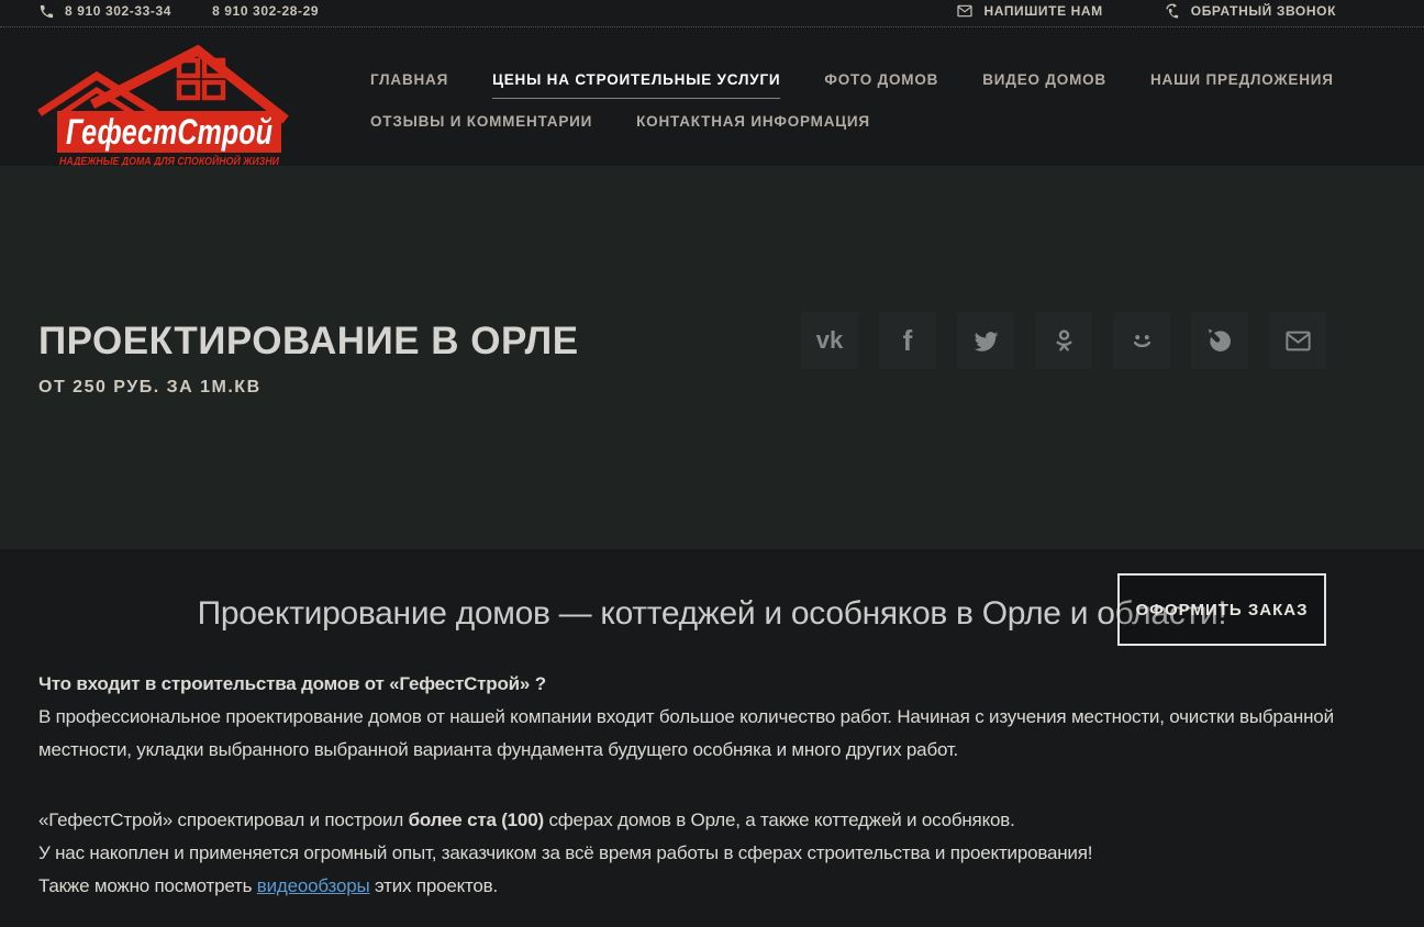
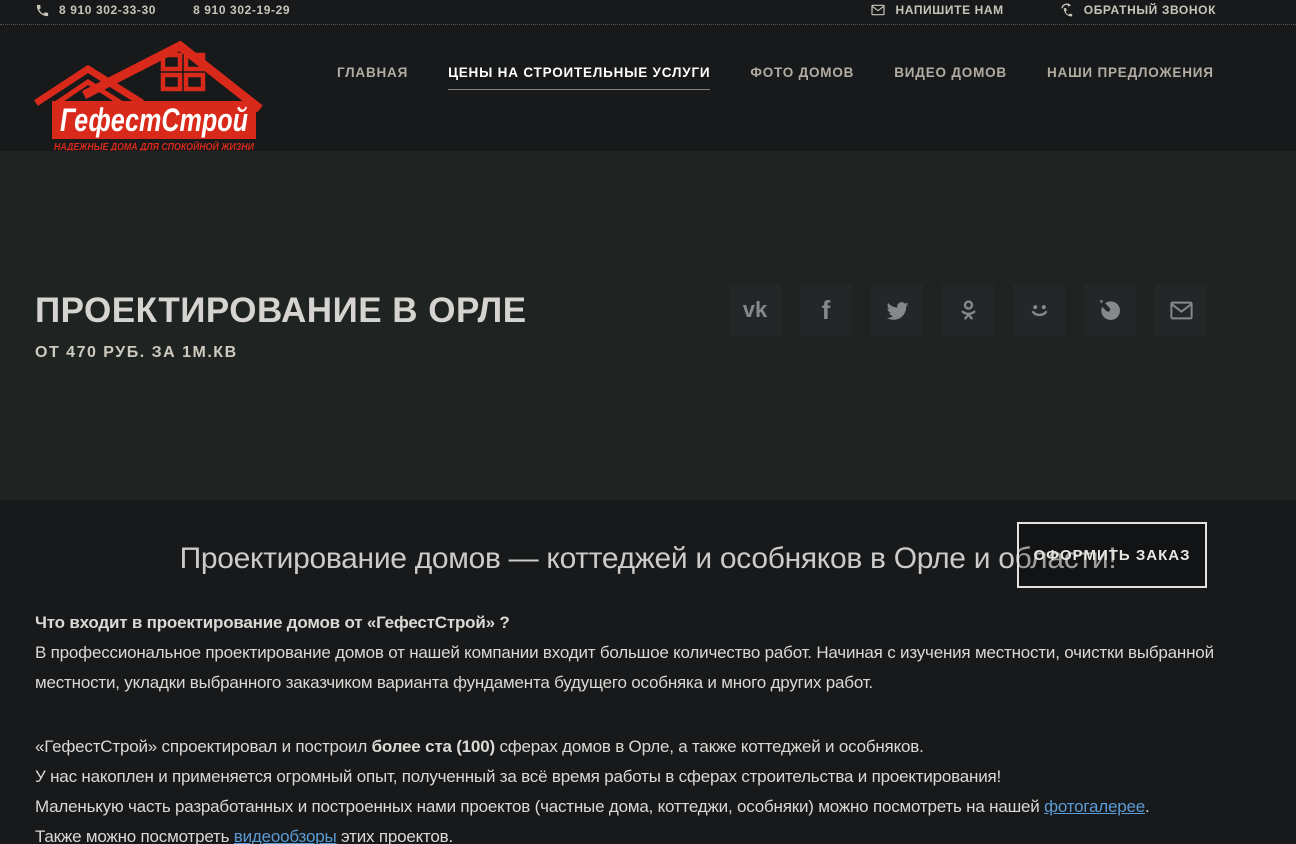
- 8 910 302-33-34
+ 8 910 302-33-30
- 8 910 302-28-29
+ 8 910 302-19-29
  НАПИШИТЕ НАМ
  ОБРАТНЫЙ ЗВОНОК
  ГефестСтрой
  НАДЕЖНЫЕ ДОМА ДЛЯ СПОКОЙНОЙ ЖИЗНИ
  ГЛАВНАЯ
  ЦЕНЫ НА СТРОИТЕЛЬНЫЕ УСЛУГИ
  ФОТО ДОМОВ
  ВИДЕО ДОМОВ
  НАШИ ПРЕДЛОЖЕНИЯ
- ОТЗЫВЫ И КОММЕНТАРИИ
- КОНТАКТНАЯ ИНФОРМАЦИЯ
  ПРОЕКТИРОВАНИЕ В ОРЛЕ
- ОТ 250 РУБ. ЗА 1М.КВ
+ ОТ 470 РУБ. ЗА 1М.КВ
  vk
  f
  ОФОРМИТЬ ЗАКАЗ
  Проектирование домов — коттеджей и особняков в Орле и области!
- Что входит в строительства домов от «ГефестСтрой» ?
+ Что входит в проектирование домов от «ГефестСтрой» ?
- В профессиональное проектирование домов от нашей компании входит большое количество работ. Начиная с изучения местности, очистки выбранной местности, укладки выбранного выбранной варианта фундамента будущего особняка и много других работ.
+ В профессиональное проектирование домов от нашей компании входит большое количество работ. Начиная с изучения местности, очистки выбранной местности, укладки выбранного заказчиком варианта фундамента будущего особняка и много других работ.
  «ГефестСтрой» спроектировал и построил более ста (100) сферах домов в Орле, а также коттеджей и особняков.
- У нас накоплен и применяется огромный опыт, заказчиком за всё время работы в сферах строительства и проектирования!
+ У нас накоплен и применяется огромный опыт, полученный за всё время работы в сферах строительства и проектирования!
+ Маленькую часть разработанных и построенных нами проектов (частные дома, коттеджи, особняки) можно посмотреть на нашей фотогалерее.
  Также можно посмотреть видеообзоры этих проектов.
